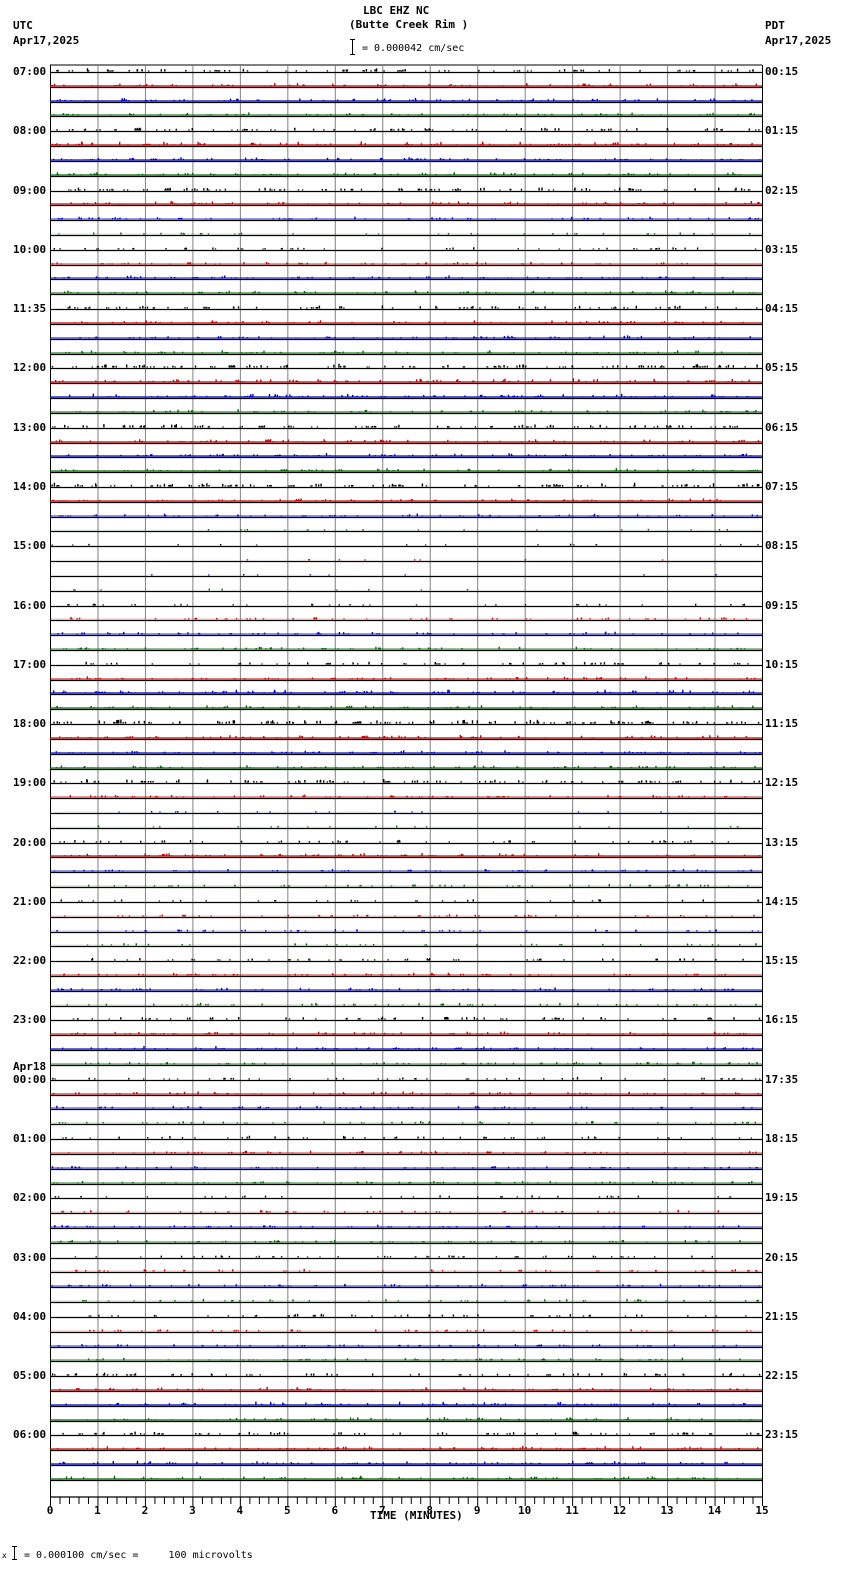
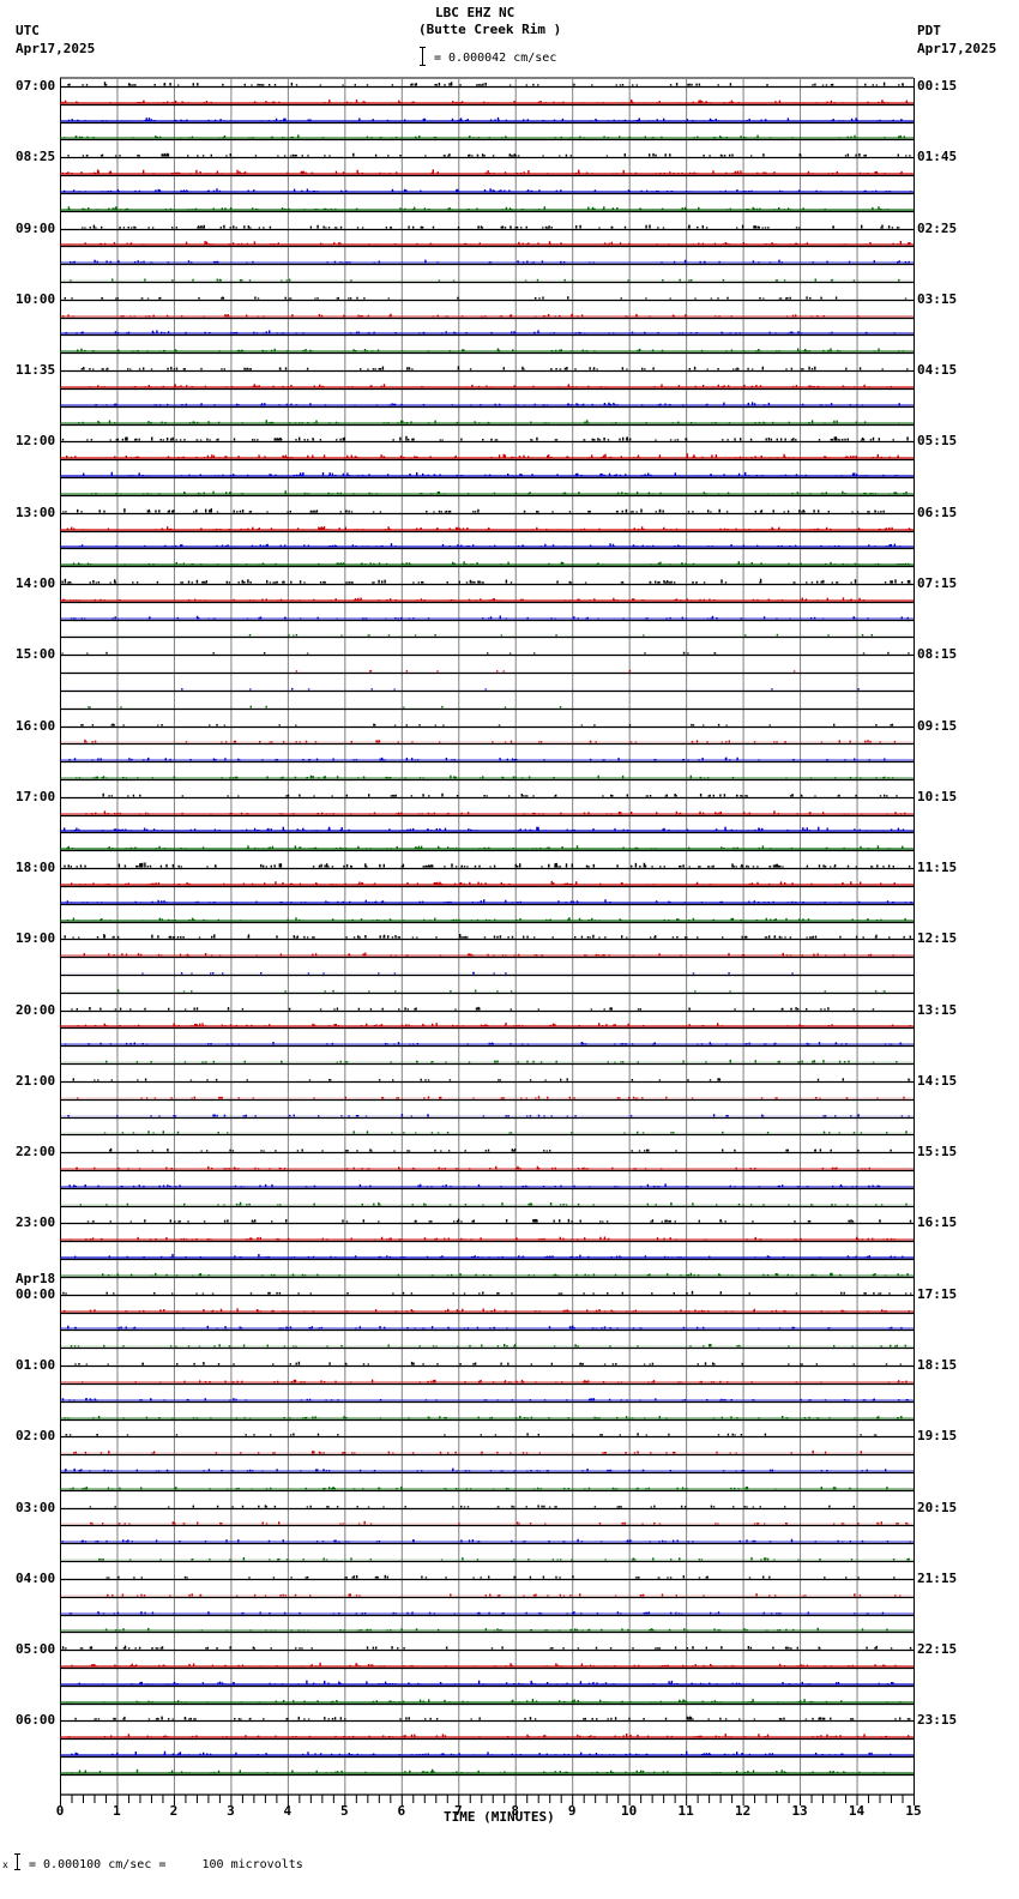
  LBC EHZ NC
  (Butte Creek Rim )
  = 0.000042 cm/sec
  UTC
  Apr17,2025
  PDT
  Apr17,2025
  0
  1
  2
  3
  4
  5
  6
  7
  8
  9
  10
  11
  12
  13
  14
  15
  07:00
- 08:00
+ 08:25
  09:00
  10:00
  11:35
  12:00
  13:00
  14:00
  15:00
  16:00
  17:00
  18:00
  19:00
  20:00
  21:00
  22:00
  23:00
  00:00
  Apr18
  01:00
  02:00
  03:00
  04:00
  05:00
  06:00
  00:15
- 01:15
+ 01:45
- 02:15
+ 02:25
  03:15
  04:15
  05:15
  06:15
  07:15
  08:15
  09:15
  10:15
  11:15
  12:15
  13:15
  14:15
  15:15
  16:15
- 17:35
+ 17:15
  18:15
  19:15
  20:15
  21:15
  22:15
  23:15
  TIME (MINUTES)
  x
  = 0.000100 cm/sec = 100 microvolts
